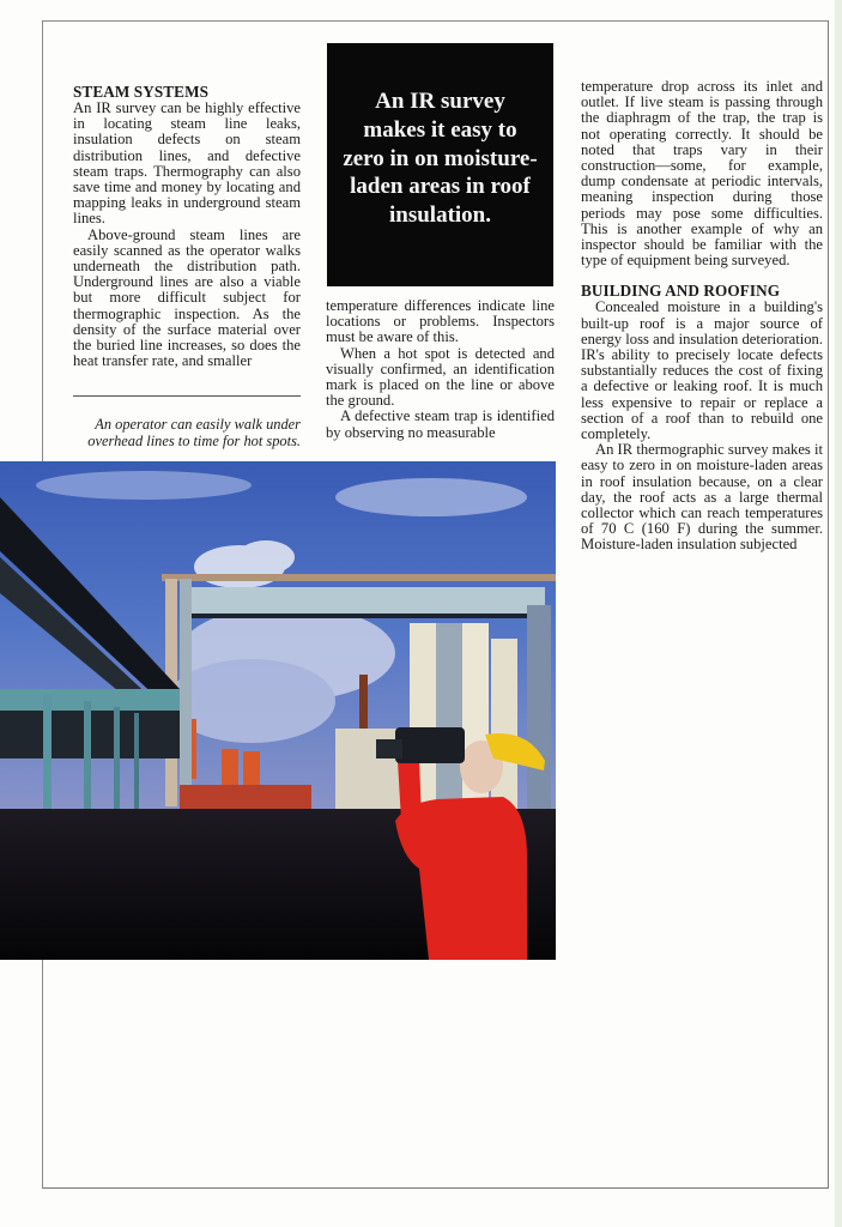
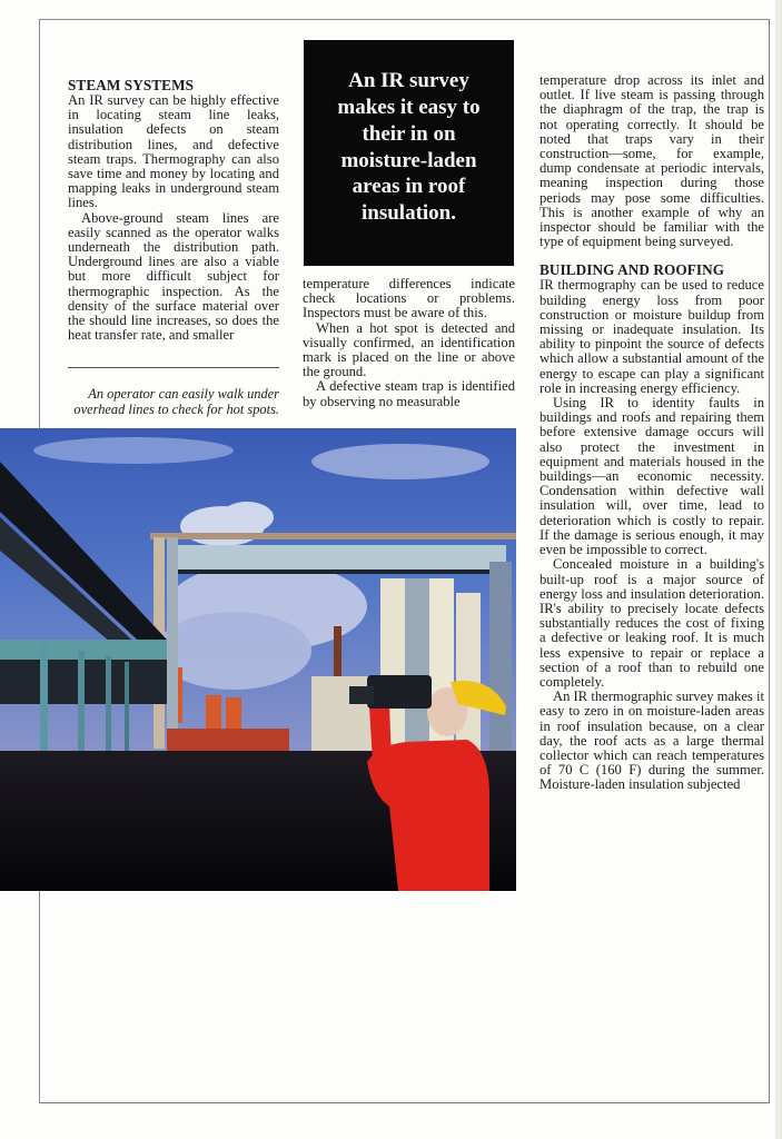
  STEAM SYSTEMS
  An IR survey can be highly effective in locating steam line leaks, insulation defects on steam distribution lines, and defective steam traps. Thermography can also save time and money by locating and mapping leaks in underground steam lines.
- Above-ground steam lines are easily scanned as the operator walks underneath the distribution path. Underground lines are also a viable but more difficult subject for thermographic inspection. As the density of the surface material over the buried line increases, so does the heat transfer rate, and smaller
+ Above-ground steam lines are easily scanned as the operator walks underneath the distribution path. Underground lines are also a viable but more difficult subject for thermographic inspection. As the density of the surface material over the should line increases, so does the heat transfer rate, and smaller
- An operator can easily walk under overhead lines to time for hot spots.
+ An operator can easily walk under overhead lines to check for hot spots.
- An IR survey makes it easy to zero in on moisture-laden areas in roof insulation.
+ An IR survey makes it easy to their in on moisture-laden areas in roof insulation.
- temperature differences indicate line locations or problems. Inspectors must be aware of this.
+ temperature differences indicate check locations or problems. Inspectors must be aware of this.
  When a hot spot is detected and visually confirmed, an identification mark is placed on the line or above the ground.
  A defective steam trap is identified by observing no measurable
  temperature drop across its inlet and outlet. If live steam is passing through the diaphragm of the trap, the trap is not operating correctly. It should be noted that traps vary in their construction—some, for example, dump condensate at periodic intervals, meaning inspection during those periods may pose some difficulties. This is another example of why an inspector should be familiar with the type of equipment being surveyed.
  BUILDING AND ROOFING
+ IR thermography can be used to reduce building energy loss from poor construction or moisture buildup from missing or inadequate insulation. Its ability to pinpoint the source of defects which allow a substantial amount of the energy to escape can play a significant role in increasing energy efficiency.
+ Using IR to identity faults in buildings and roofs and repairing them before extensive damage occurs will also protect the investment in equipment and materials housed in the buildings—an economic necessity. Condensation within defective wall insulation will, over time, lead to deterioration which is costly to repair. If the damage is serious enough, it may even be impossible to correct.
  Concealed moisture in a building's built-up roof is a major source of energy loss and insulation deterioration. IR's ability to precisely locate defects substantially reduces the cost of fixing a defective or leaking roof. It is much less expensive to repair or replace a section of a roof than to rebuild one completely.
  An IR thermographic survey makes it easy to zero in on moisture-laden areas in roof insulation because, on a clear day, the roof acts as a large thermal collector which can reach temperatures of 70 C (160 F) during the summer. Moisture-laden insulation subjected
